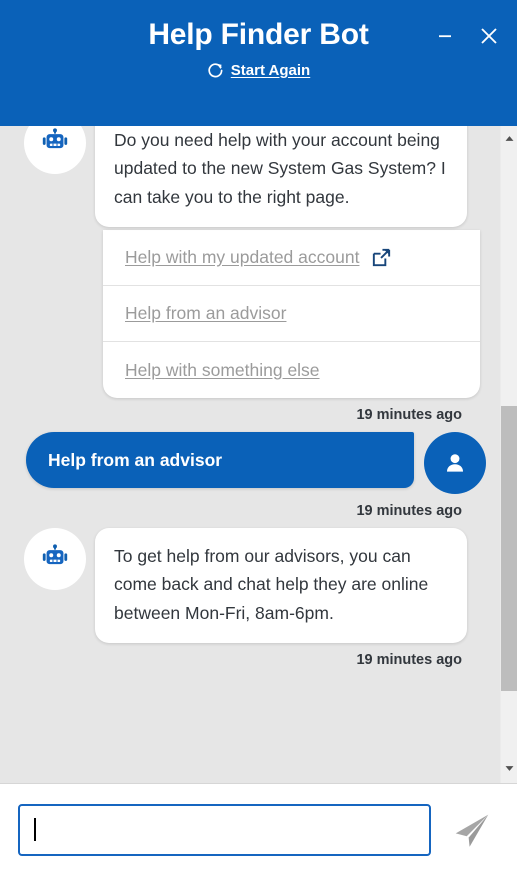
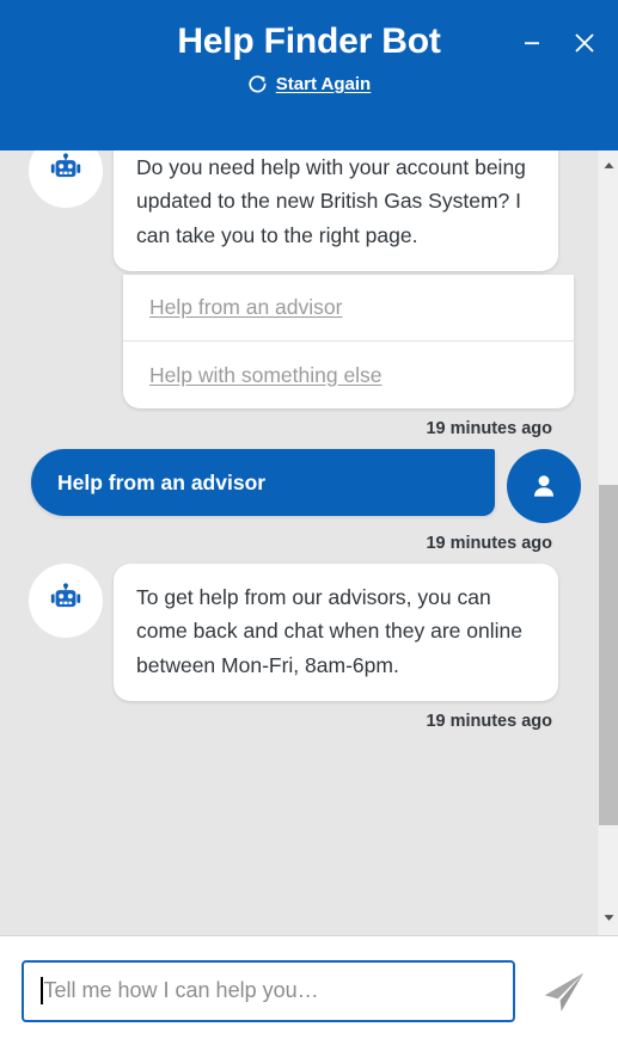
  Help Finder Bot
  Start Again
- Do you need help with your account being updated to the new System Gas System? I can take you to the right page.
+ Do you need help with your account being updated to the new British Gas System? I can take you to the right page.
- Help with my updated account
  Help from an advisor
  Help with something else
  19 minutes ago
  Help from an advisor
  19 minutes ago
- To get help from our advisors, you can come back and chat help they are online between Mon-Fri, 8am-6pm.
+ To get help from our advisors, you can come back and chat when they are online between Mon-Fri, 8am-6pm.
  19 minutes ago
+ Tell me how I can help you…
